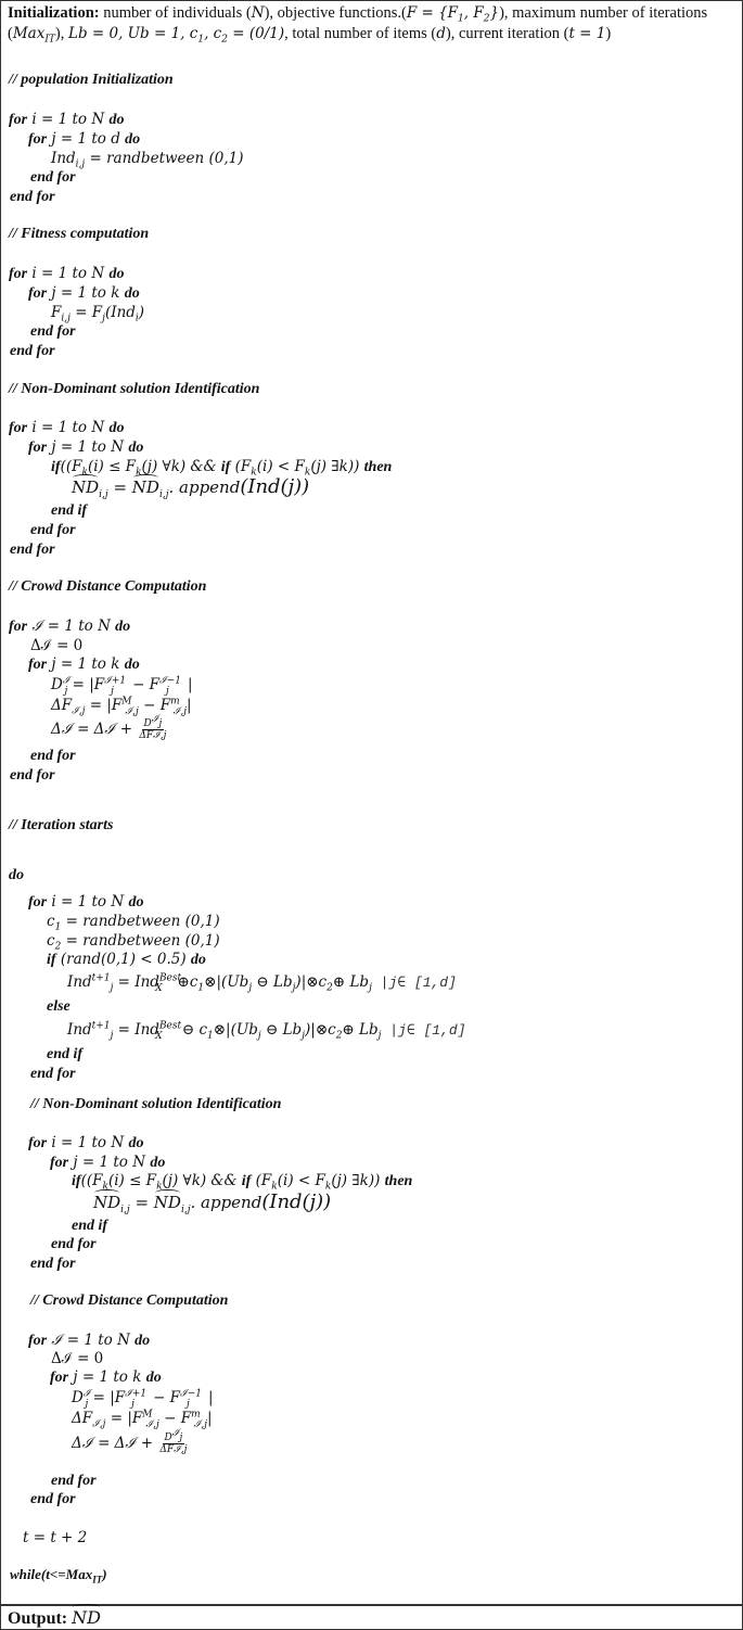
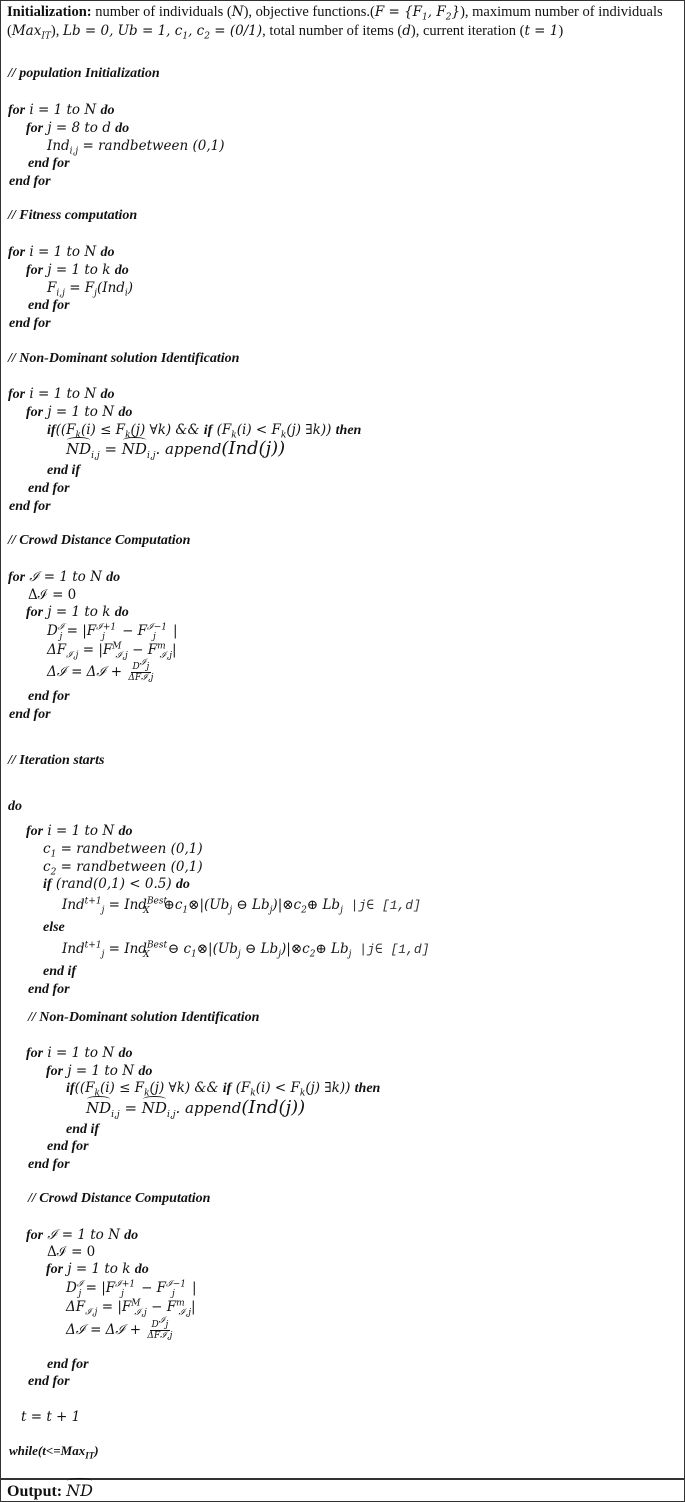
- Initialization: number of individuals (N), objective functions.(F = {F1, F2}), maximum number of iterations (MaxIT), Lb = 0, Ub = 1, c1, c2 = (0/1), total number of items (d), current iteration (t = 1)
+ Initialization: number of individuals (N), objective functions.(F = {F1, F2}), maximum number of individuals (MaxIT), Lb = 0, Ub = 1, c1, c2 = (0/1), total number of items (d), current iteration (t = 1)
  // population Initialization
  for i = 1 to N do
- for j = 1 to d do
+ for j = 8 to d do
  Indi,j = randbetween (0,1)
  end for
  end for
  // Fitness computation
  for i = 1 to N do
  for j = 1 to k do
  Fi,j = Fj(Indi)
  end for
  end for
  // Non-Dominant solution Identification
  for i = 1 to N do
  for j = 1 to N do
  if((Fk(i) ≤ Fk(j) ∀k) && if (Fk(i) < Fk(j) ∃k)) then
  NDi,j = NDi,j. append(Ind(j))
  end if
  end for
  end for
  // Crowd Distance Computation
  for ℐ = 1 to N do
  Δℐ = 0
  for j = 1 to k do
  Dℐj = |Fℐ+1j − Fℐ−1j |
  ΔFℐ,j = |FMℐ,j − Fmℐ,j|
  Δℐ = Δℐ +
  Dℐj
  ΔFℐ,j
  end for
  end for
  // Iteration starts
  do
  for i = 1 to N do
  c1 = randbetween (0,1)
  c2 = randbetween (0,1)
  if (rand(0,1) < 0.5) do
  Indt+1j = IndBestX⊕c1⊗|(Ubj ⊖ Lbj)|⊗c2⊕ Lbj |j∈ [1,d]
  else
  Indt+1j = IndBestX ⊖ c1⊗|(Ubj ⊖ Lbj)|⊗c2⊕ Lbj |j∈ [1,d]
  end if
  end for
  // Non-Dominant solution Identification
  for i = 1 to N do
  for j = 1 to N do
  if((Fk(i) ≤ Fk(j) ∀k) && if (Fk(i) < Fk(j) ∃k)) then
  NDi,j = NDi,j. append(Ind(j))
  end if
  end for
  end for
  // Crowd Distance Computation
  for ℐ = 1 to N do
  Δℐ = 0
  for j = 1 to k do
  Dℐj = |Fℐ+1j − Fℐ−1j |
  ΔFℐ,j = |FMℐ,j − Fmℐ,j|
  Δℐ = Δℐ +
  Dℐj
  ΔFℐ,j
  end for
  end for
- t = t + 2
+ t = t + 1
  while(t<=MaxIT)
  Output: ND
